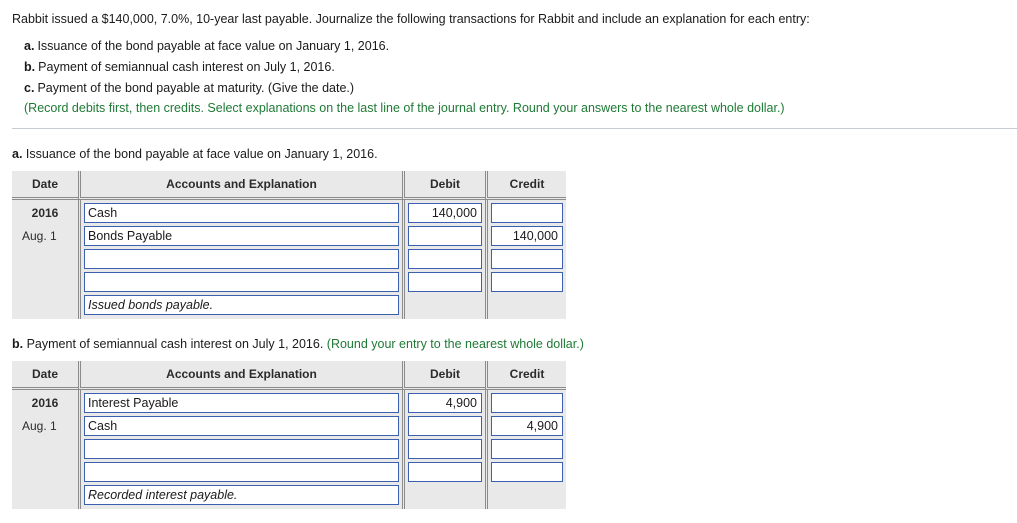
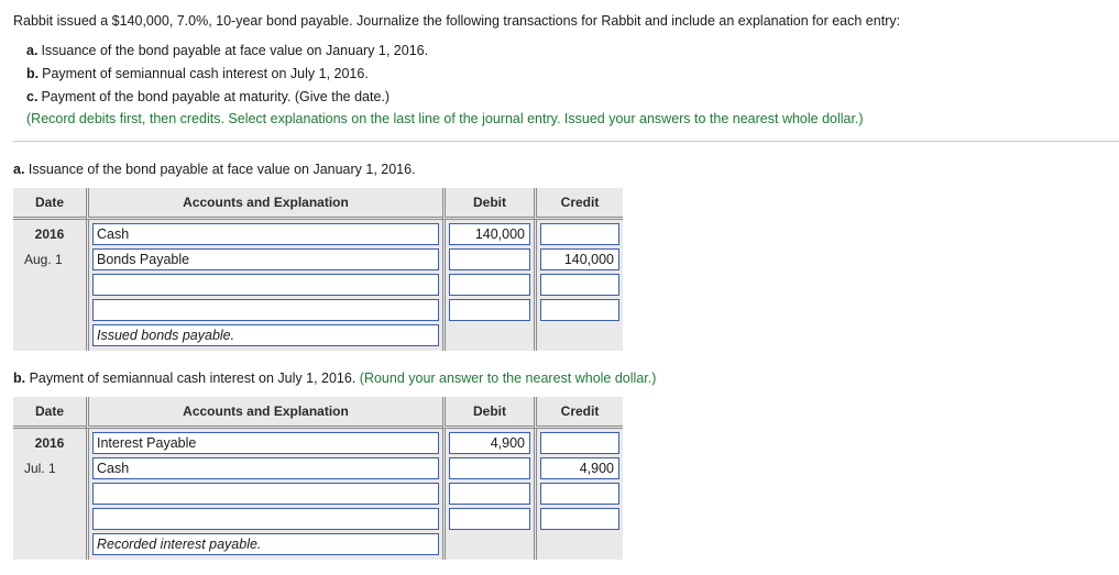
- Rabbit issued a $140,000, 7.0%, 10-year last payable. Journalize the following transactions for Rabbit and include an explanation for each entry:
+ Rabbit issued a $140,000, 7.0%, 10-year bond payable. Journalize the following transactions for Rabbit and include an explanation for each entry:
  a. Issuance of the bond payable at face value on January 1, 2016.
  b. Payment of semiannual cash interest on July 1, 2016.
  c. Payment of the bond payable at maturity. (Give the date.)
- (Record debits first, then credits. Select explanations on the last line of the journal entry. Round your answers to the nearest whole dollar.)
+ (Record debits first, then credits. Select explanations on the last line of the journal entry. Issued your answers to the nearest whole dollar.)
  a. Issuance of the bond payable at face value on January 1, 2016.
  Date	Accounts and Explanation	Debit	Credit
  2016 Aug. 1	Cash	140,000
  Bonds Payable		140,000
  Issued bonds payable.
- b. Payment of semiannual cash interest on July 1, 2016. (Round your entry to the nearest whole dollar.)
+ b. Payment of semiannual cash interest on July 1, 2016. (Round your answer to the nearest whole dollar.)
  Date	Accounts and Explanation	Debit	Credit
- 2016 Aug. 1	Interest Payable	4,900
+ 2016 Jul. 1	Interest Payable	4,900
  Cash		4,900
  Recorded interest payable.
